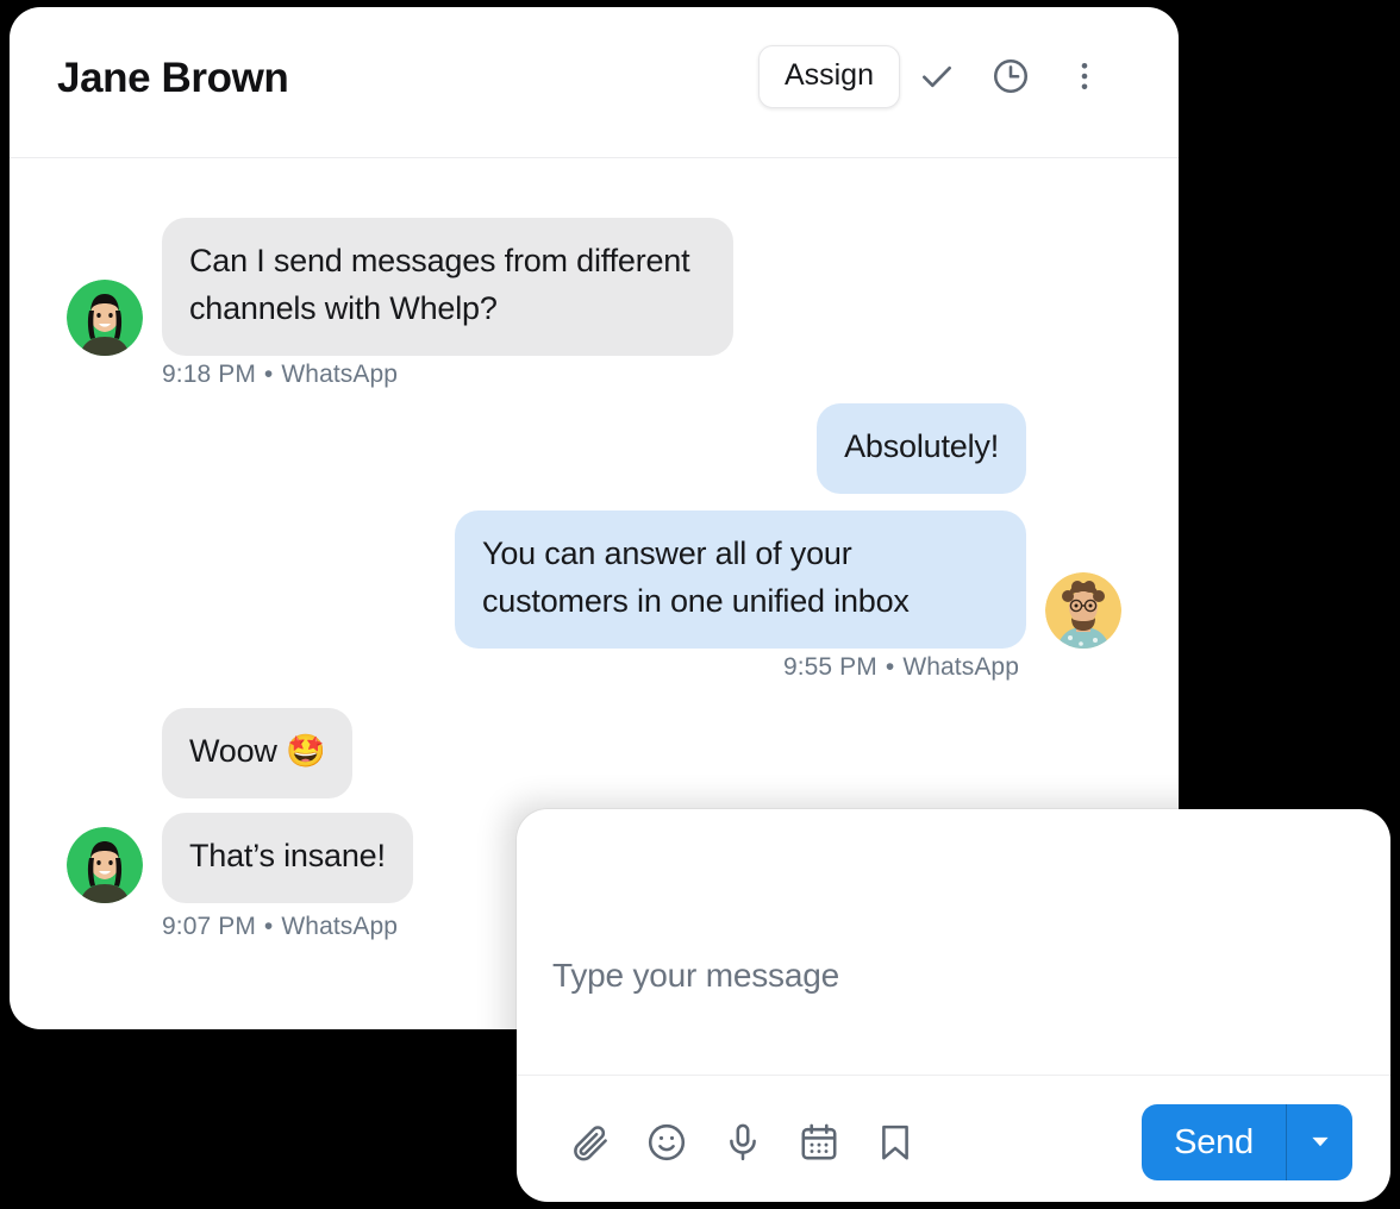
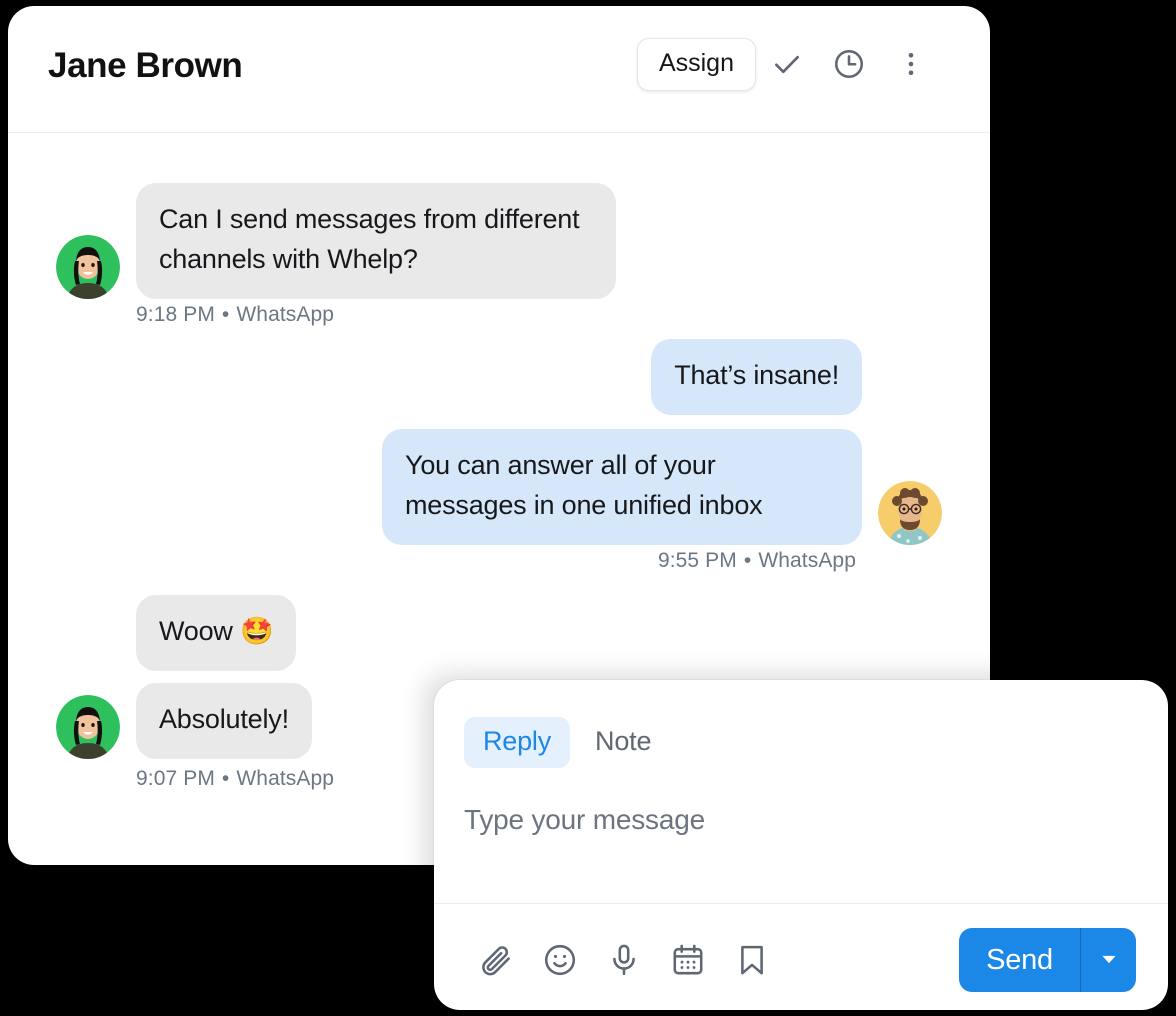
  Jane Brown
  Assign
  Can I send messages from different channels with Whelp?
  9:18 PM • WhatsApp
- Absolutely!
+ That’s insane!
- You can answer all of your customers in one unified inbox
+ You can answer all of your messages in one unified inbox
  9:55 PM • WhatsApp
  Woow 🤩
- That’s insane!
+ Absolutely!
  9:07 PM • WhatsApp
+ Reply
+ Note
  Type your message
  Send
